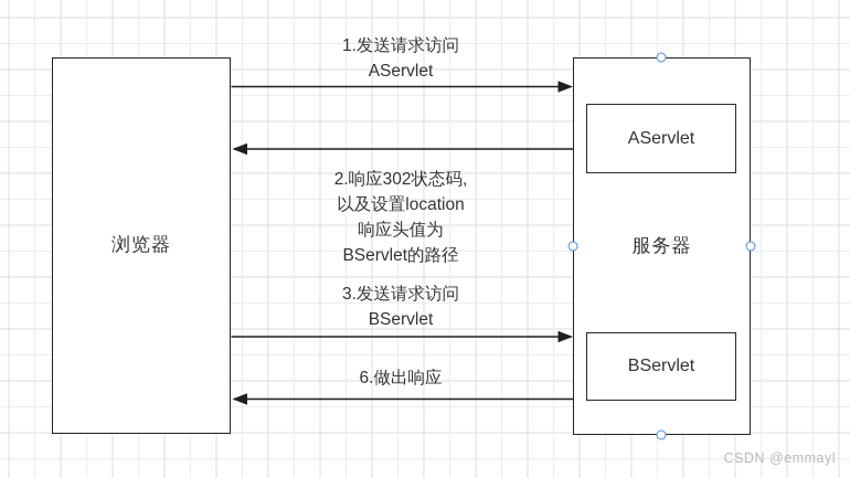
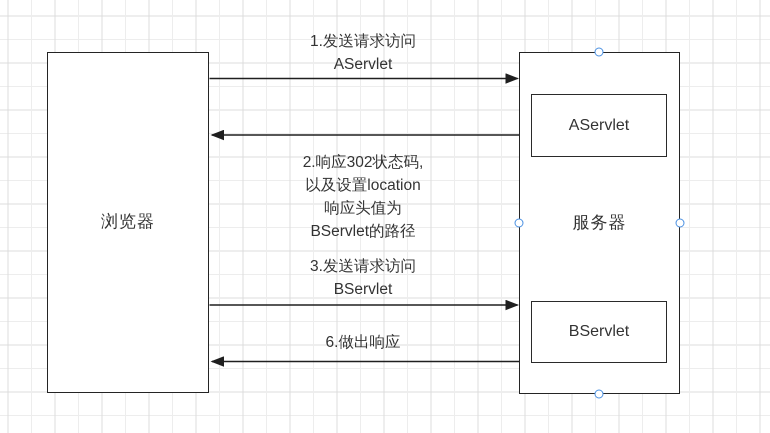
  浏览器
  服务器
  AServlet
  BServlet
  1.发送请求访问
  AServlet
  2.响应302状态码,
  以及设置location
  响应头值为
  BServlet的路径
  3.发送请求访问
  BServlet
  6.做出响应
- CSDN @emmayl
